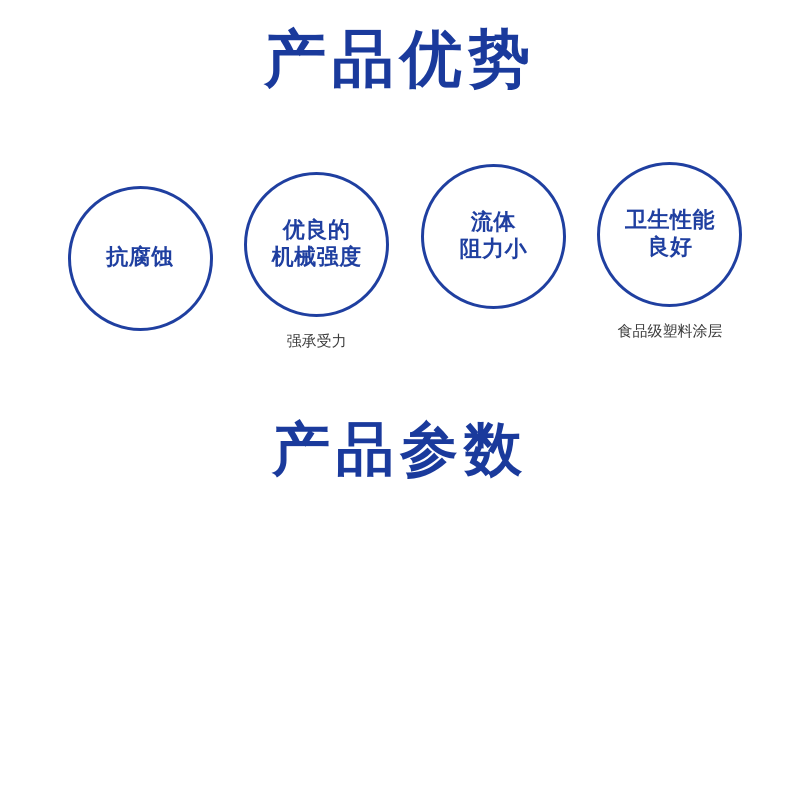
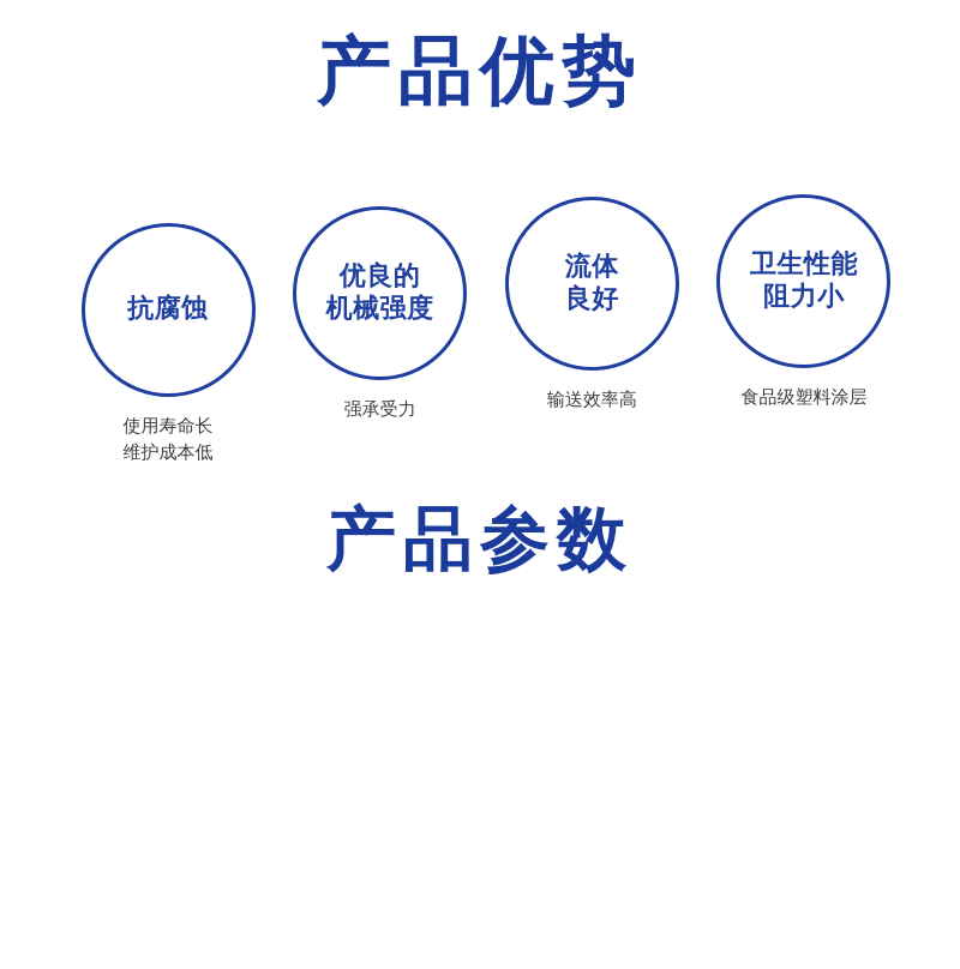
  产品优势
  抗腐蚀
+ 使用寿命长
+ 维护成本低
  优良的
  机械强度
  强承受力
  流体
- 阻力小
+ 良好
+ 输送效率高
  卫生性能
- 良好
+ 阻力小
  食品级塑料涂层
  产品参数
